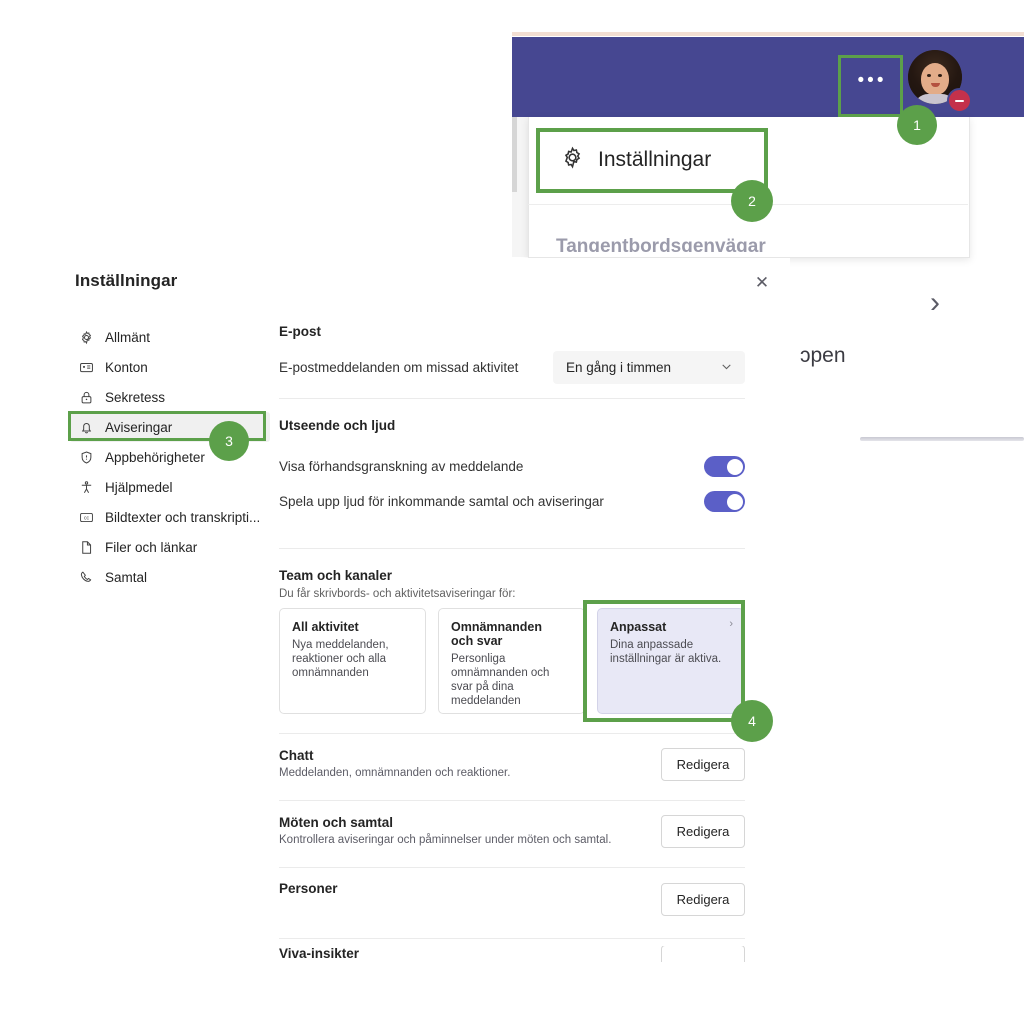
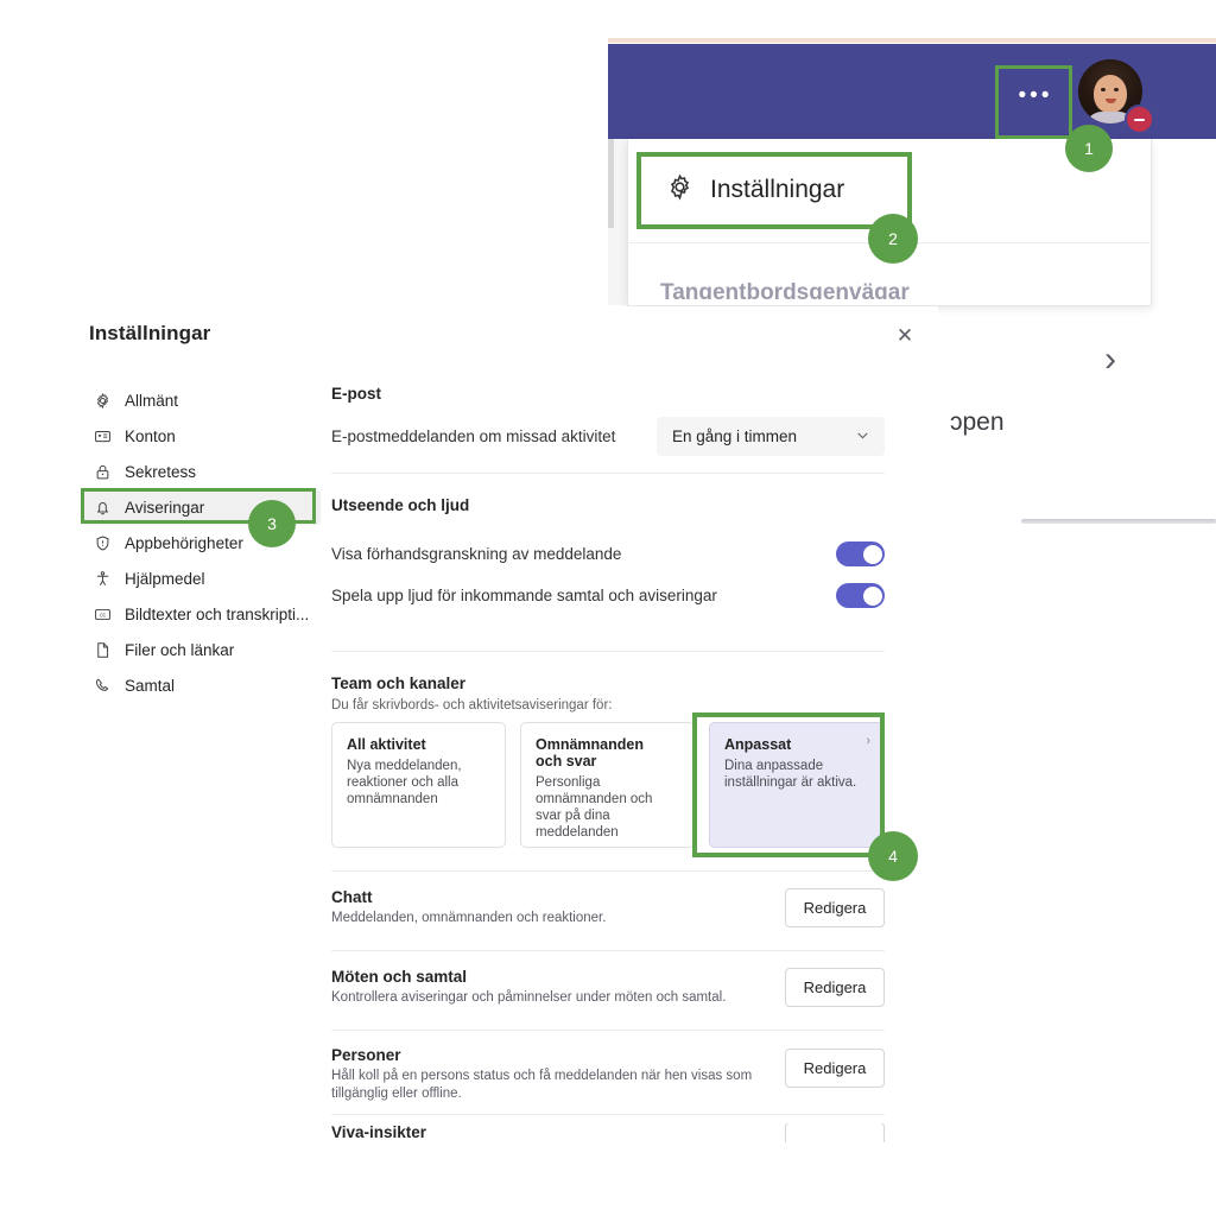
  •••
  Inställningar
  Tangentbordsgenvägar
  ›
  ɔpen
  Inställningar
  ✕
  Allmänt
  Konton
  Sekretess
  Aviseringar
  Appbehörigheter
  Hjälpmedel
  Bildtexter och transkripti...
  Filer och länkar
  Samtal
  E-post
  E-postmeddelanden om missad aktivitet
  En gång i timmen
  Utseende och ljud
  Visa förhandsgranskning av meddelande
  Spela upp ljud för inkommande samtal och aviseringar
  Team och kanaler
  Du får skrivbords- och aktivitetsaviseringar för:
  All aktivitet
  Nya meddelanden, reaktioner och alla omnämnanden
  Omnämnanden och svar
  Personliga omnämnanden och svar på dina meddelanden
  ›
  Anpassat
  Dina anpassade inställningar är aktiva.
  Chatt
  Meddelanden, omnämnanden och reaktioner.
  Redigera
  Möten och samtal
  Kontrollera aviseringar och påminnelser under möten och samtal.
  Redigera
  Personer
+ Håll koll på en persons status och få meddelanden när hen visas som tillgänglig eller offline.
  Redigera
  Viva-insikter
  1
  2
  3
  4
